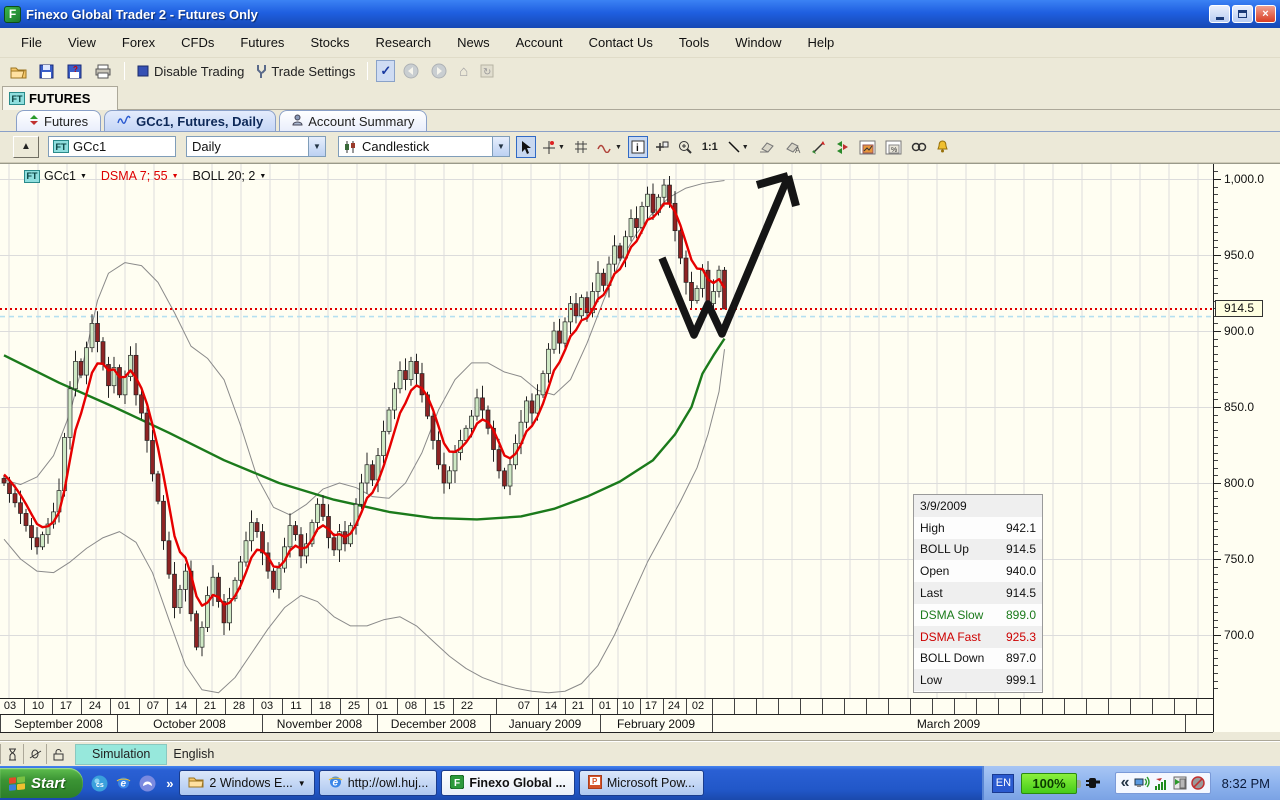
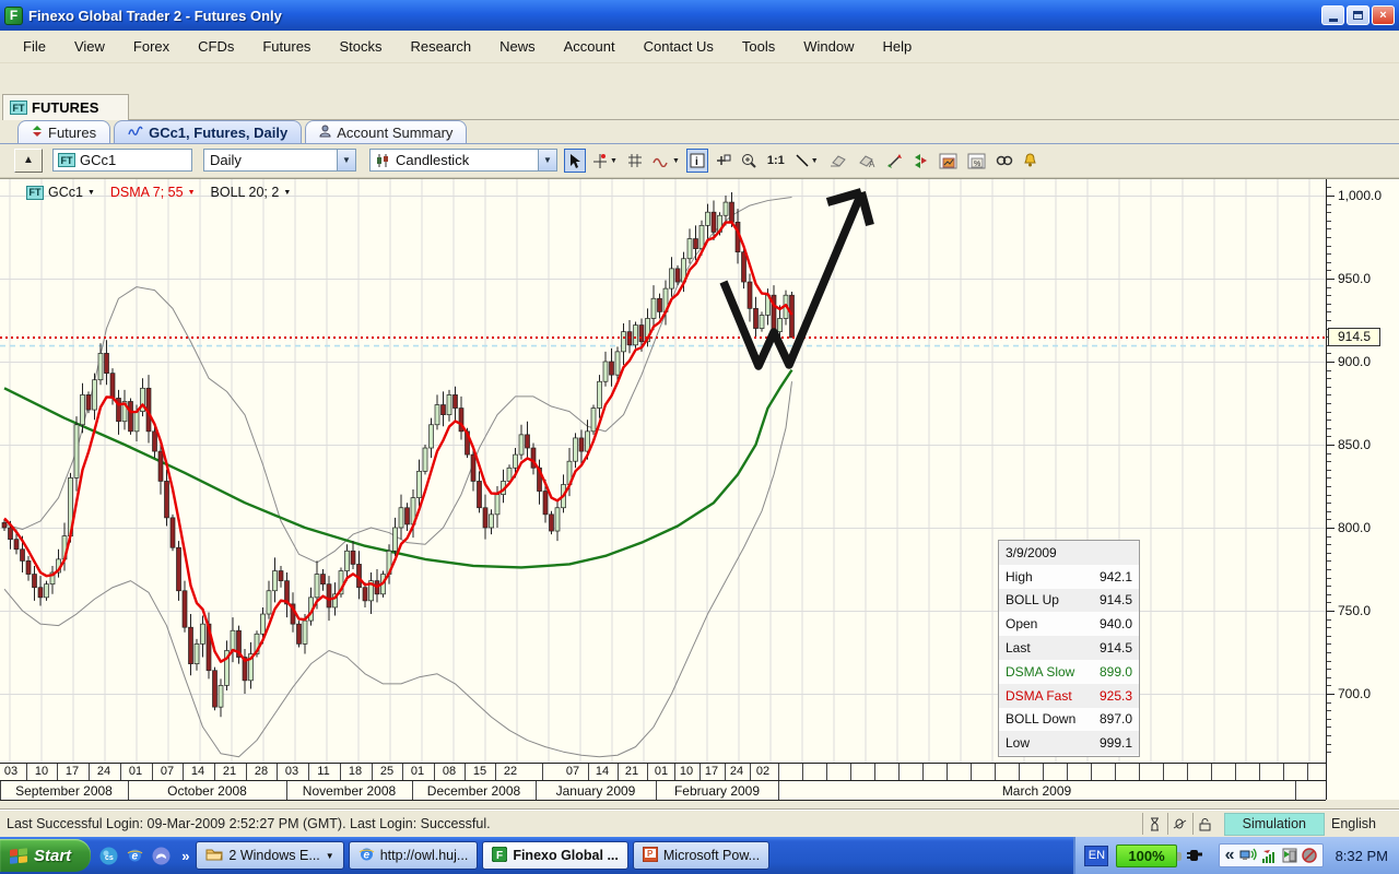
  F
  Finexo Global Trader 2 - Futures Only
  ×
  File
  View
  Forex
  CFDs
  Futures
  Stocks
  Research
  News
  Account
  Contact Us
  Tools
  Window
  Help
- ?
- Disable Trading
- Trade Settings
- ✓
- ⌂
- ↻
  FT
  FUTURES
  Futures
  GCc1, Futures, Daily
  Account Summary
  ▲
  FT
  GCc1
  Daily
  ▼
  Candlestick
  ▼
  i
  1:1
  A
  FT
  GCc1
  DSMA 7; 55
  BOLL 20; 2
  1,000.0
  950.0
  900.0
  850.0
  800.0
  750.0
  700.0
  914.5
  03
  10
  17
  24
  01
  07
  14
  21
  28
  03
  11
  18
  25
  01
  08
  15
  22
  07
  14
  21
  01
  10
  17
  24
  02
  September 2008
  October 2008
  November 2008
  December 2008
  January 2009
  February 2009
  March 2009
  3/9/2009
  High
  942.1
  BOLL Up
  914.5
  Open
  940.0
  Last
  914.5
  DSMA Slow
  899.0
  DSMA Fast
  925.3
  BOLL Down
  897.0
  Low
  999.1
+ Last Successful Login: 09-Mar-2009 2:52:27 PM (GMT). Last Login: Successful.
  Simulation
  English
  Start
  e
  »
  2 Windows E...
  ▼
  e
  http://owl.huj...
  F
  Finexo Global ...
  P
  Microsoft Pow...
  EN
  100%
  «
  8:32 PM
